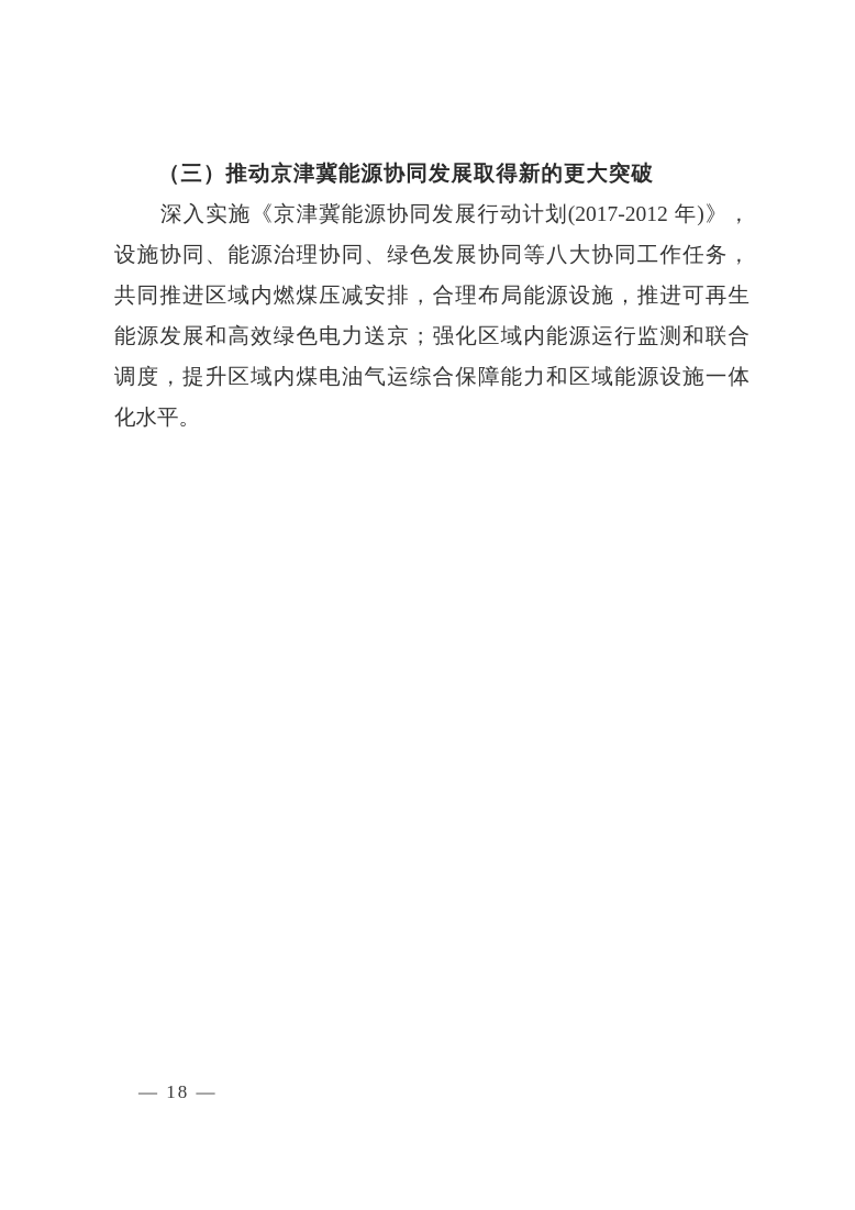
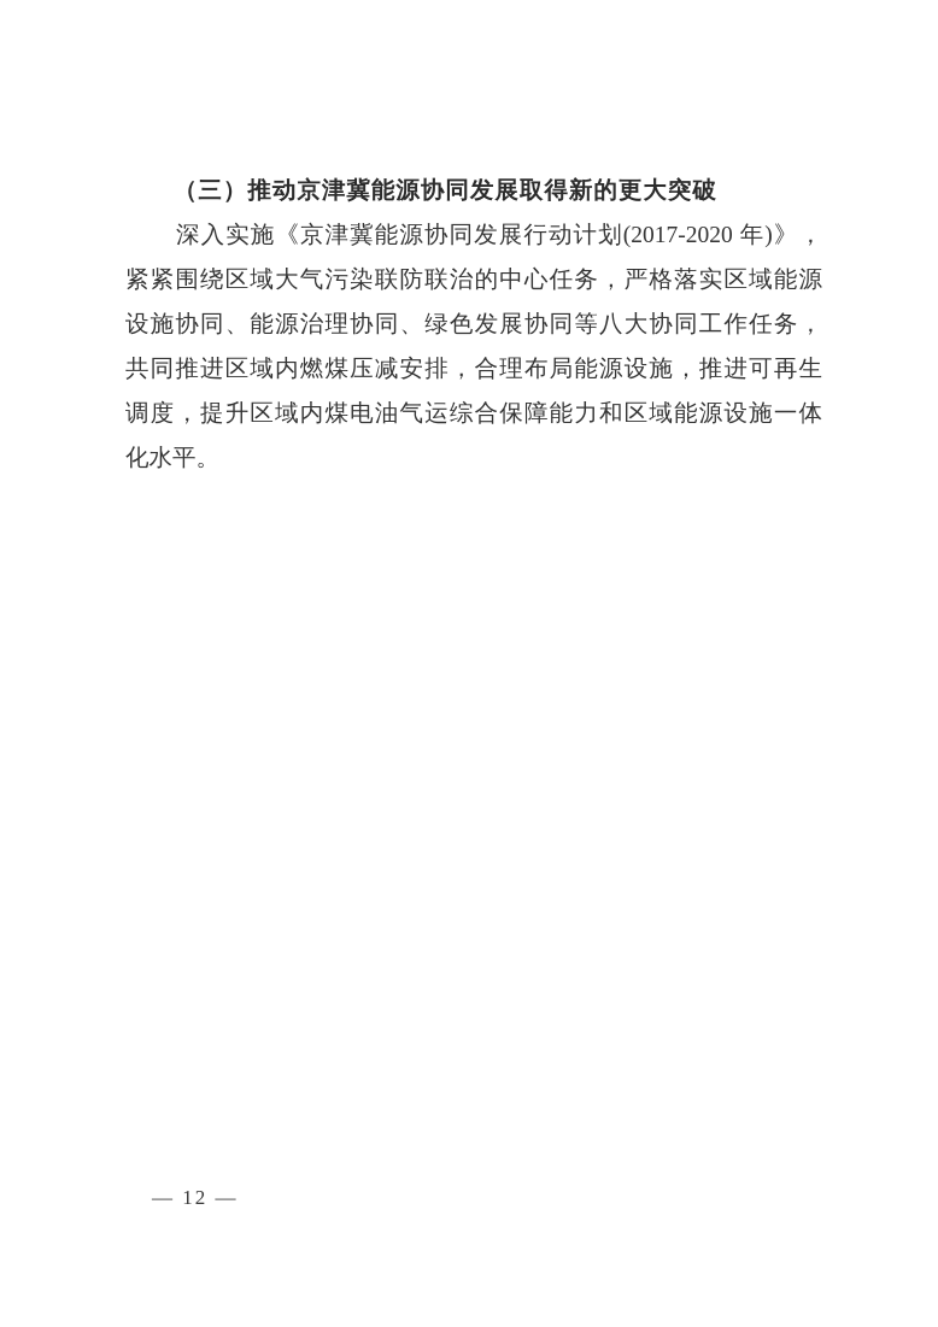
  （三）推动京津冀能源协同发展取得新的更大突破
- 深入实施《京津冀能源协同发展行动计划(2017-2012 年)》，
+ 深入实施《京津冀能源协同发展行动计划(2017-2020 年)》，
+ 紧紧围绕区域大气污染联防联治的中心任务，严格落实区域能源
  设施协同、能源治理协同、绿色发展协同等八大协同工作任务，
  共同推进区域内燃煤压减安排，合理布局能源设施，推进可再生
- 能源发展和高效绿色电力送京；强化区域内能源运行监测和联合
  调度，提升区域内煤电油气运综合保障能力和区域能源设施一体
  化水平。
- — 18 —
+ — 12 —
